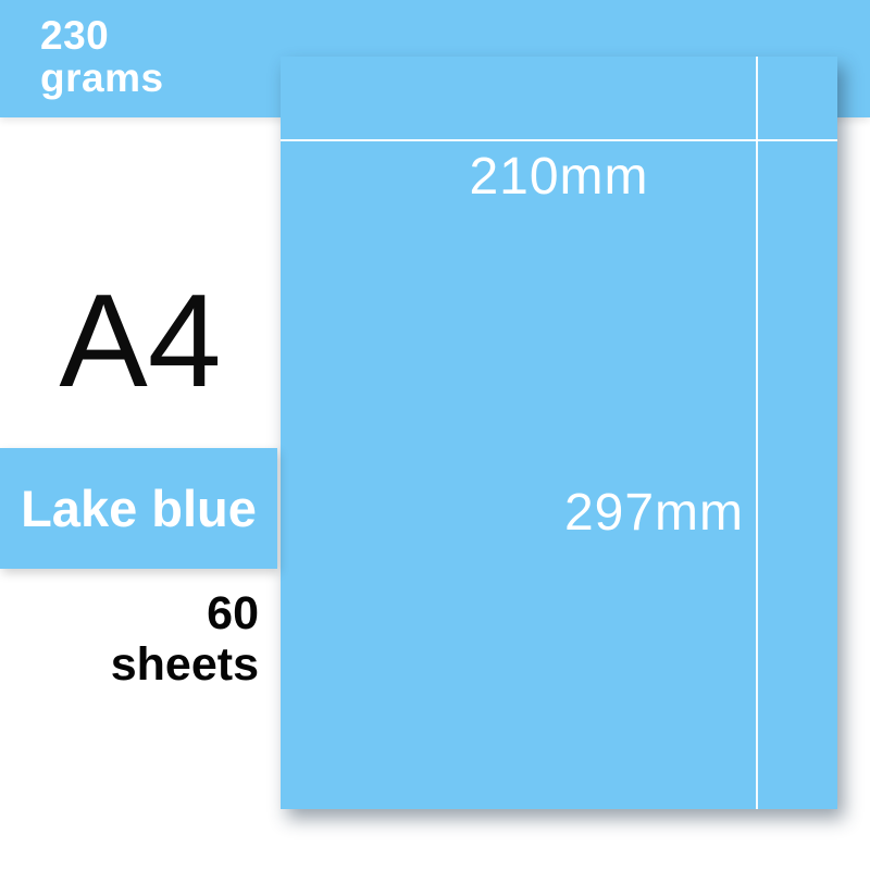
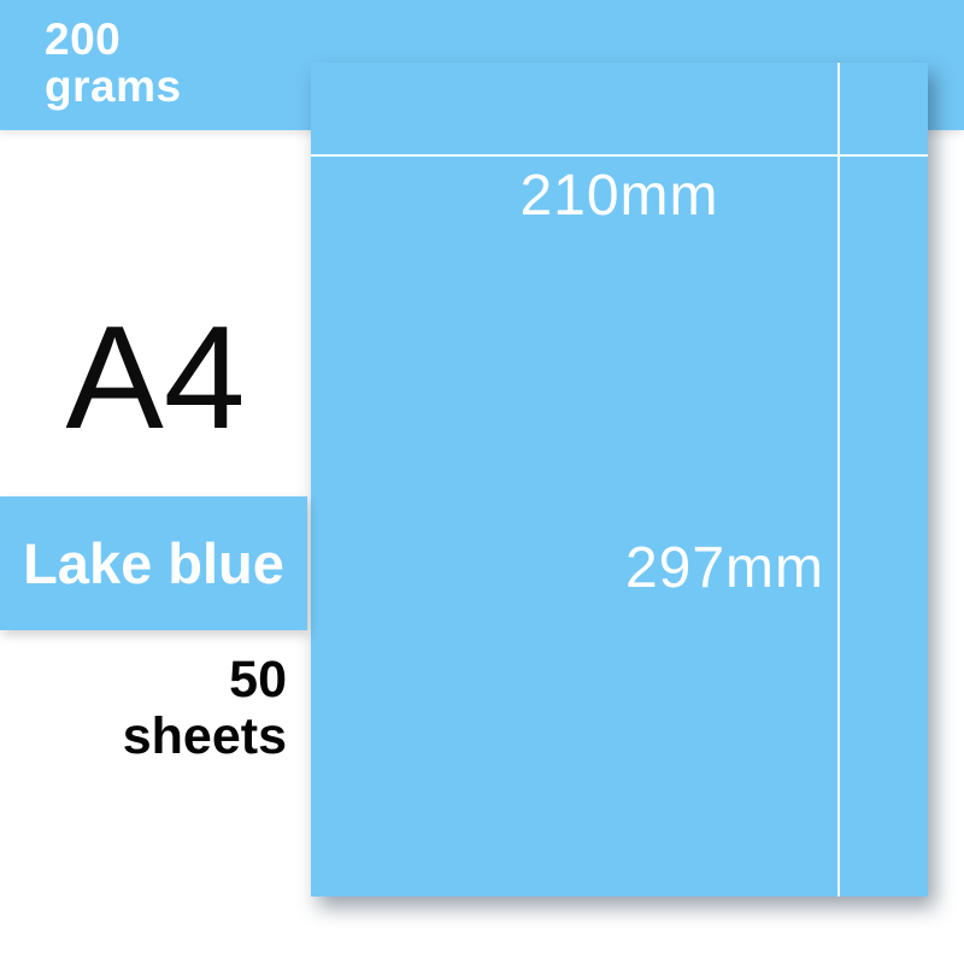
- 230
+ 200
  grams
  210mm
  297mm
  A4
  Lake blue
- 60
+ 50
  sheets
